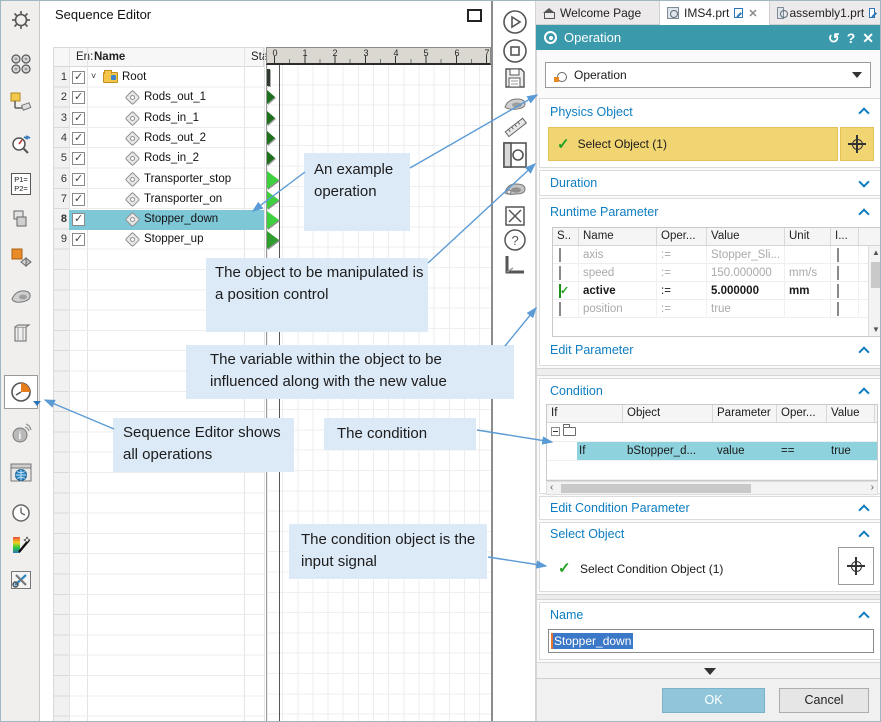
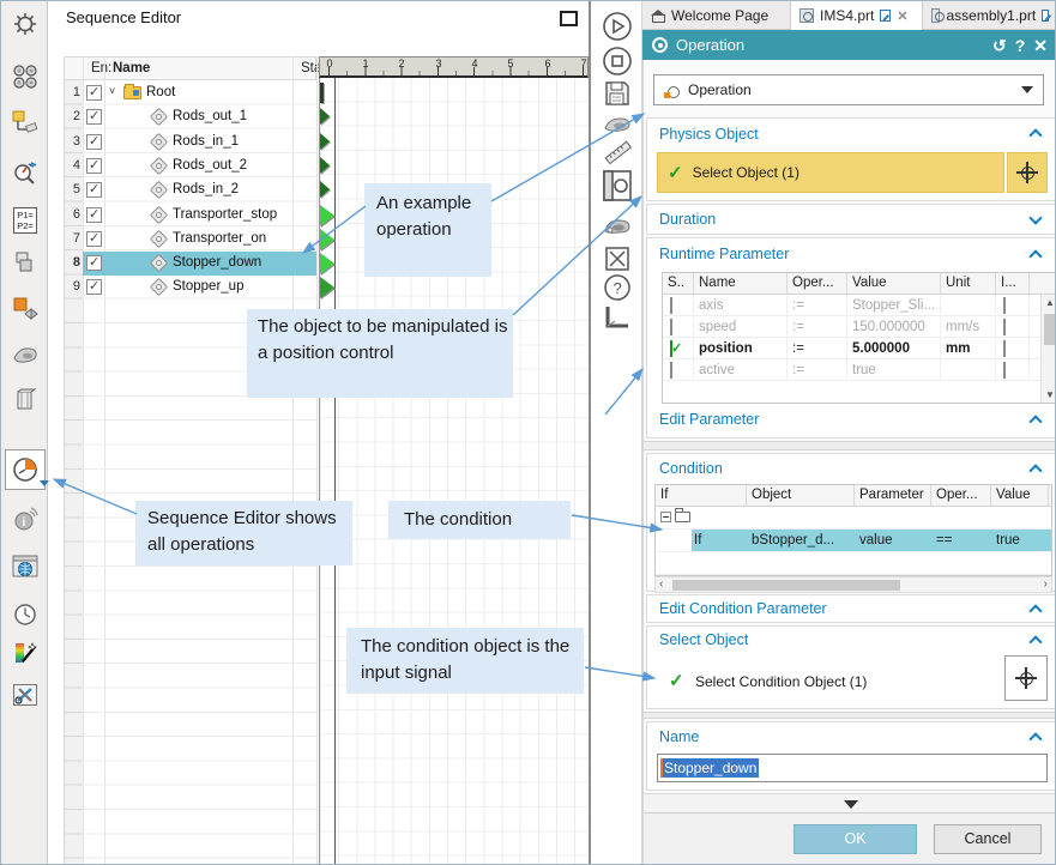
  P1=
  P2=
  i
  Sequence Editor
  Name
  1
  ˅
  Root
  2
  Rods_out_1
  3
  Rods_in_1
  4
  Rods_out_2
  5
  Rods_in_2
  6
  Transporter_stop
  7
  Transporter_on
  8
  Stopper_down
  9
  Stopper_up
  0
  1
  2
  3
  4
  5
  6
  7
  ?
  Welcome Page
  IMS4.prt
  ✕
  assembly1.prt
  Operation
  ↺
  ?
  ✕
  Operation
  Physics Object
  ✓
  Select Object (1)
  Duration
  Runtime Parameter
  S..
  Name
  Oper...
  Value
  Unit
  I...
  axis
  :=
  Stopper_Sli...
  speed
  :=
  150.000000
  mm/s
- active
+ position
  :=
  5.000000
  mm
- position
+ active
  :=
  true
  ▲
  ▼
  Edit Parameter
  Condition
  If
  Object
  Parameter
  Oper...
  Value
  If
  bStopper_d...
  value
  ==
  true
  ‹
  ›
  Edit Condition Parameter
  Select Object
  ✓
  Select Condition Object (1)
  Name
  Stopper_down
  OK
  Cancel
  An example operation
  The object to be manipulated is a position control
- The variable within the object to be influenced along with the new value
  Sequence Editor shows all operations
  The condition
  The condition object is the input signal
